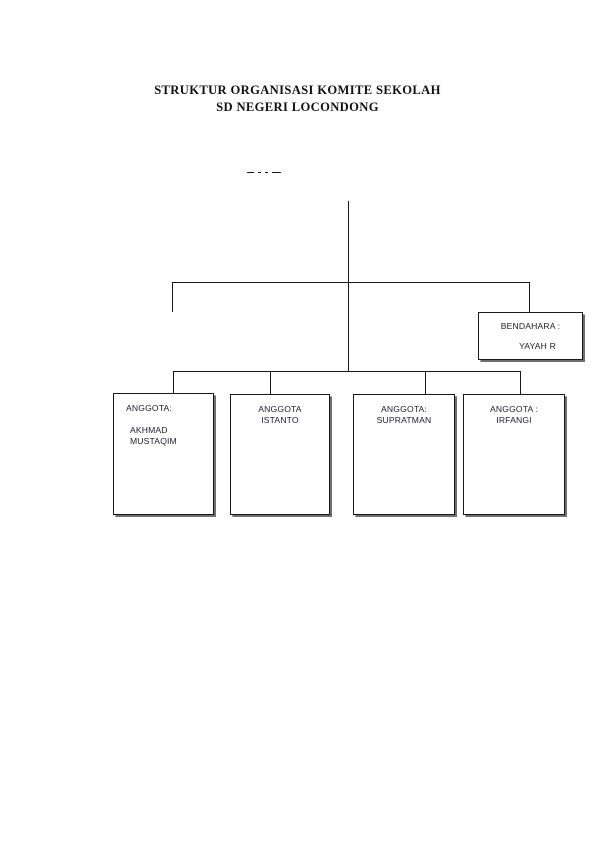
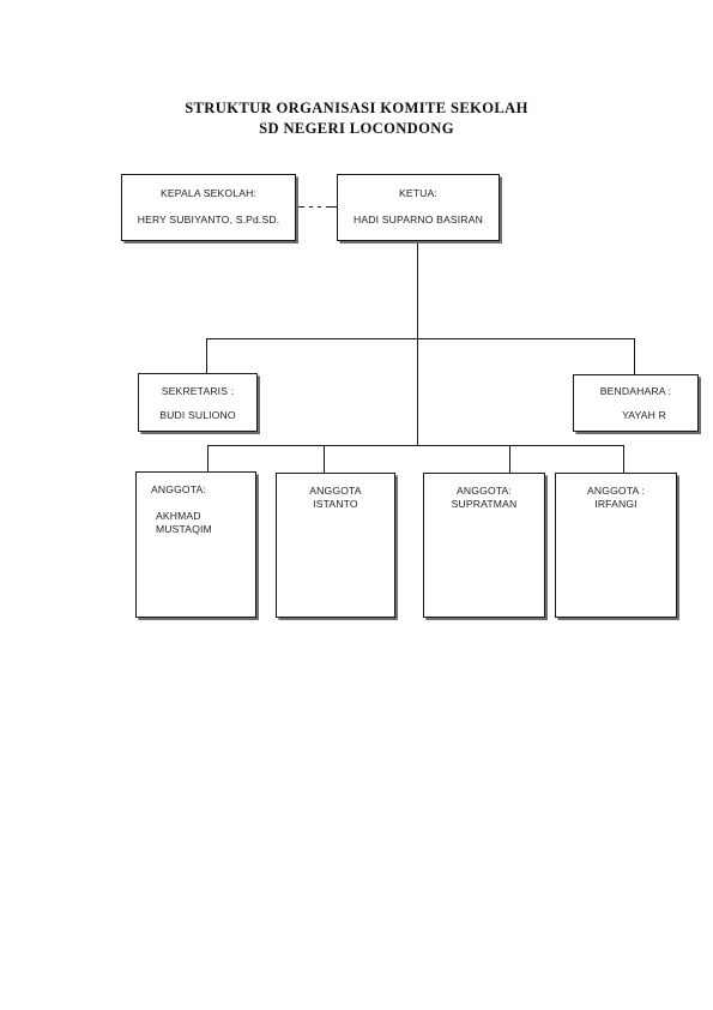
  STRUKTUR ORGANISASI KOMITE SEKOLAH
  SD NEGERI LOCONDONG
+ KEPALA SEKOLAH:
+ HERY SUBIYANTO, S.Pd.SD.
+ KETUA:
+ HADI SUPARNO BASIRAN
+ SEKRETARIS :
+ BUDI SULIONO
  BENDAHARA :
  YAYAH R
  ANGGOTA:
  AKHMAD
  MUSTAQIM
  ANGGOTA
  ISTANTO
  ANGGOTA:
  SUPRATMAN
  ANGGOTA :
  IRFANGI
